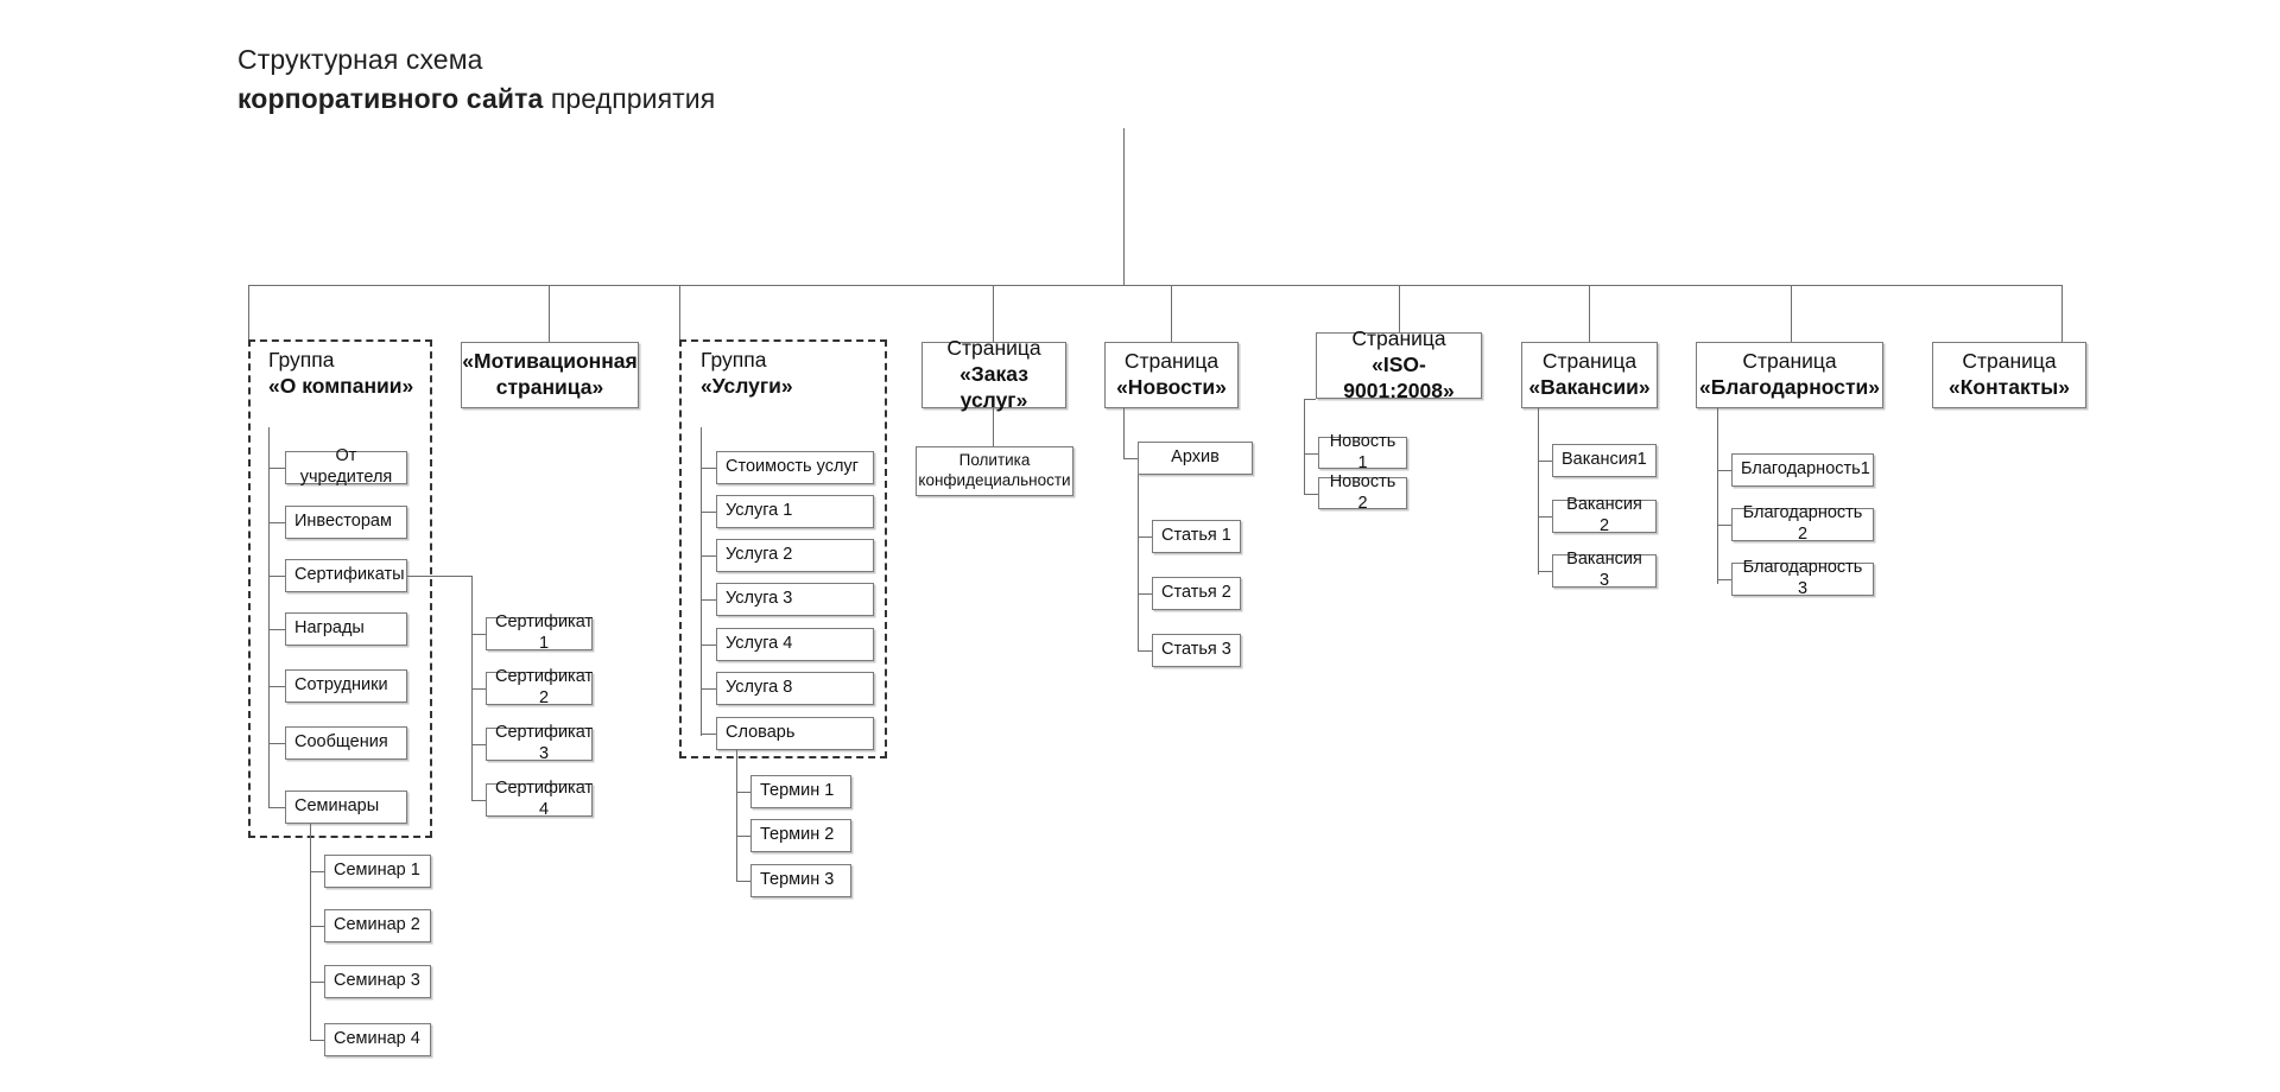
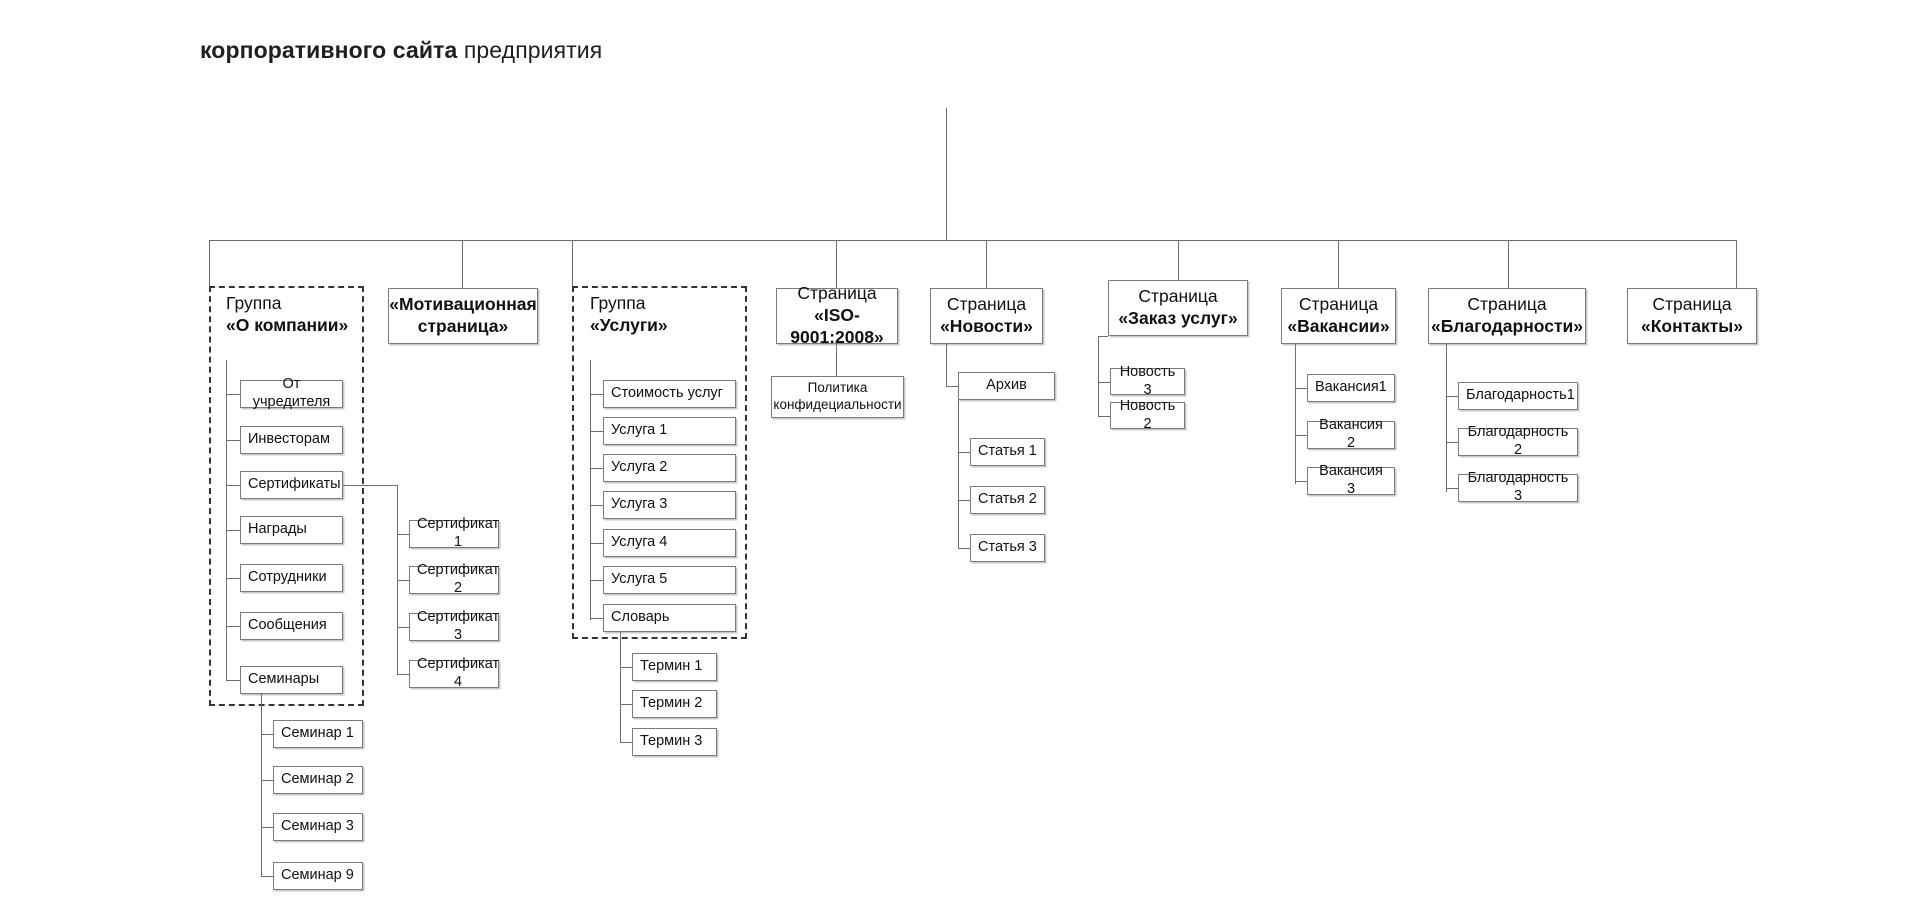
- Структурная схема
  корпоративного сайта предприятия
  Группа
  «О компании»
  От учредителя
  Инвесторам
  Сертификаты
  Награды
  Сотрудники
  Сообщения
  Семинары
  Сертификат 1
  Сертификат 2
  Сертификат 3
  Сертификат 4
  Семинар 1
  Семинар 2
  Семинар 3
- Семинар 4
+ Семинар 9
  «Мотивационная
  страница»
  Группа
  «Услуги»
  Стоимость услуг
  Услуга 1
  Услуга 2
  Услуга 3
  Услуга 4
- Услуга 8
+ Услуга 5
  Словарь
  Термин 1
  Термин 2
  Термин 3
  Страница
- «Заказ услуг»
+ «ISO-9001:2008»
  Политика
  конфидециальности
  Страница
  «Новости»
  Архив
  Статья 1
  Статья 2
  Статья 3
  Страница
- «ISO-9001:2008»
+ «Заказ услуг»
- Новость 1
+ Новость 3
  Новость 2
  Страница
  «Вакансии»
  Вакансия1
  Вакансия 2
  Вакансия 3
  Страница
  «Благодарности»
  Благодарность1
  Благодарность 2
  Благодарность 3
  Страница
  «Контакты»
